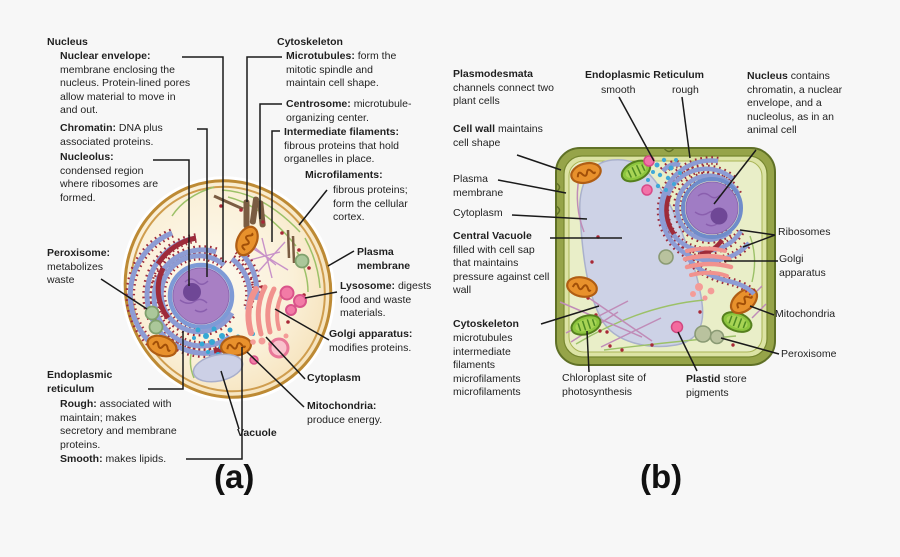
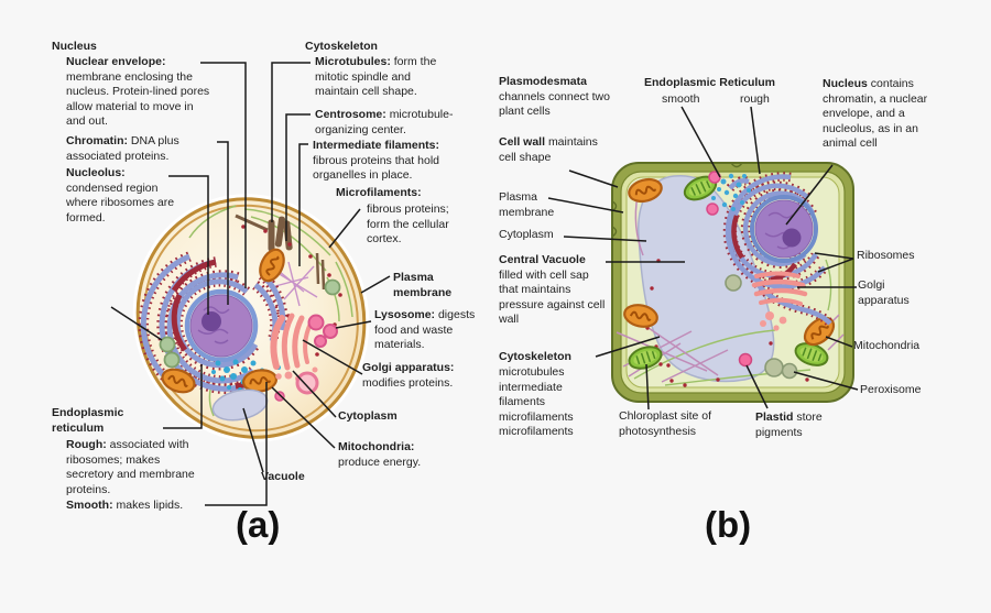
  Nucleus
  Nuclear envelope: membrane enclosing the nucleus. Protein-lined pores allow material to move in and out.
  Chromatin: DNA plus associated proteins.
  Nucleolus: condensed region where ribosomes are formed.
- Peroxisome: metabolizes waste
  Endoplasmic reticulum
- Rough: associated with maintain; makes secretory and membrane proteins.
+ Rough: associated with ribosomes; makes secretory and membrane proteins.
  Smooth: makes lipids.
  Cytoskeleton
  Microtubules: form the mitotic spindle and maintain cell shape.
  Centrosome: microtubule-organizing center.
  Intermediate filaments: fibrous proteins that hold organelles in place.
  Microfilaments:
  fibrous proteins; form the cellular cortex.
  Plasma membrane
  Lysosome: digests food and waste materials.
  Golgi apparatus: modifies proteins.
  Cytoplasm
  Mitochondria: produce energy.
  Vacuole
  (a)
  Plasmodesmata channels connect two plant cells
  Endoplasmic Reticulum
  smooth
  rough
  Nucleus contains chromatin, a nuclear envelope, and a nucleolus, as in an animal cell
  Cell wall maintains cell shape
  Plasma membrane
  Cytoplasm
  Central Vacuole filled with cell sap that maintains pressure against cell wall
  Cytoskeleton
  microtubules intermediate filaments microfilaments microfilaments
  Chloroplast site of photosynthesis
  Plastid store pigments
  Ribosomes
  Golgi apparatus
  Mitochondria
  Peroxisome
  (b)
